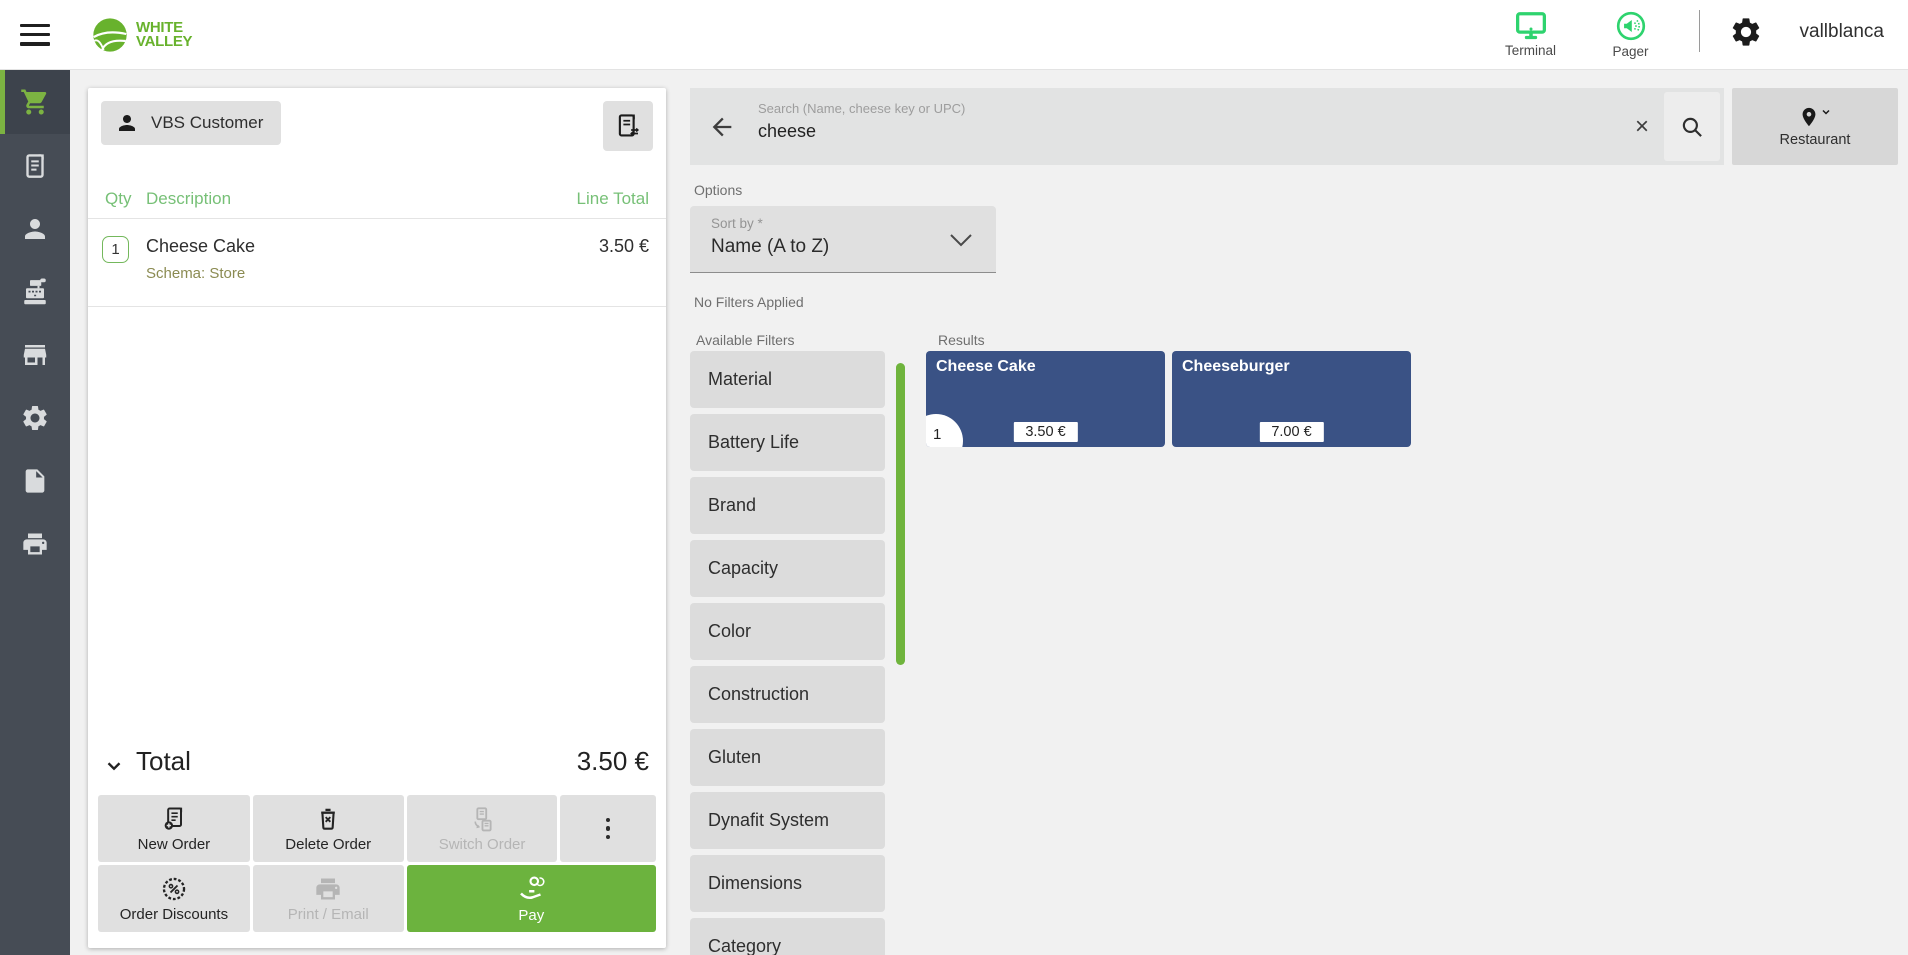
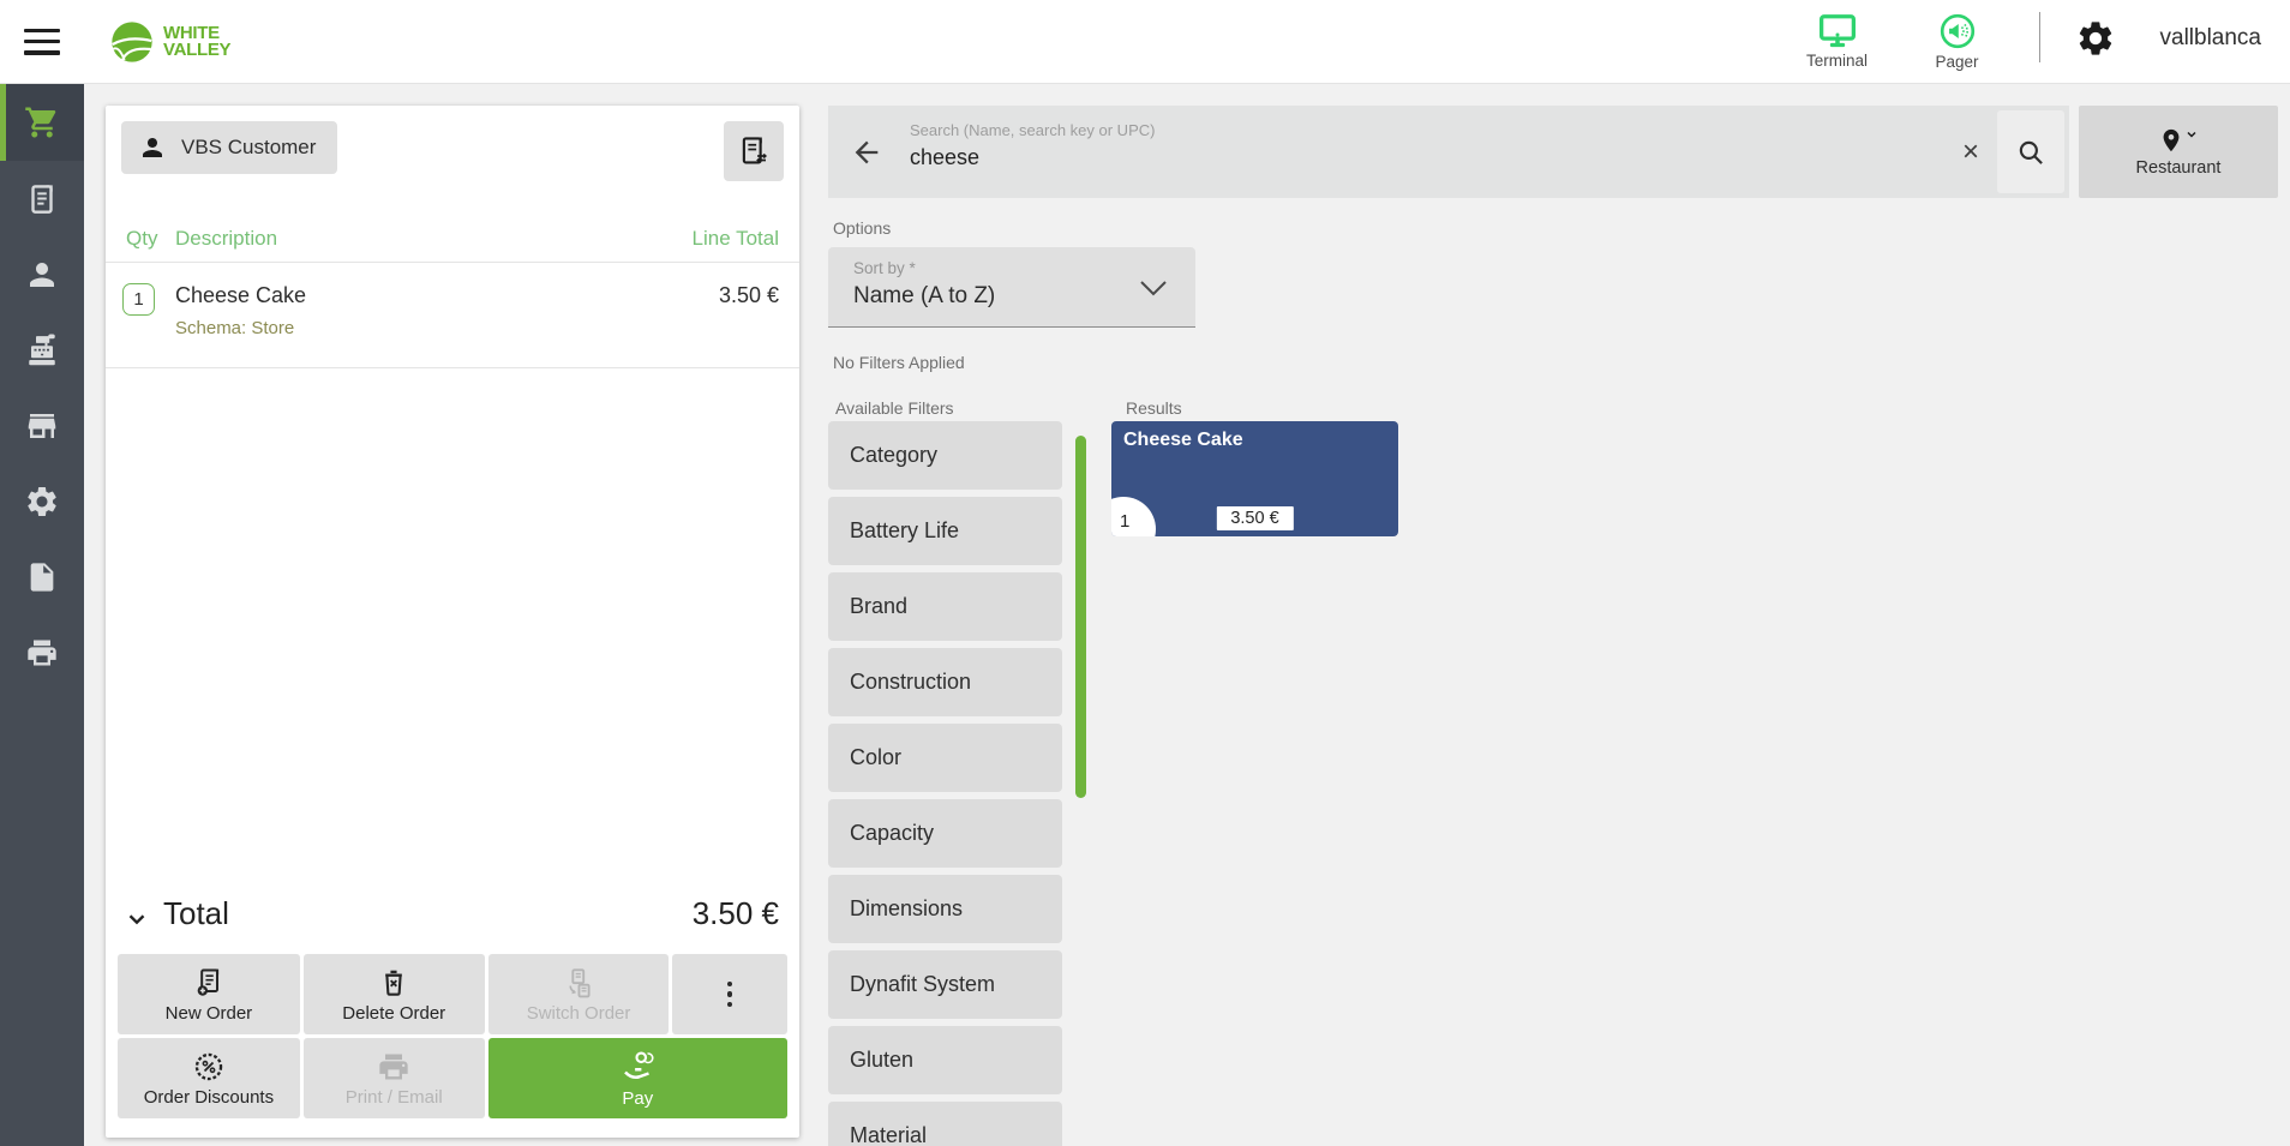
  WHITE
  VALLEY
  Terminal
  Pager
  vallblanca
  VBS Customer
  Qty
  Description
  Line Total
  1
  Cheese Cake
  3.50 €
  Schema: Store
  Total
  3.50 €
  New Order
  Delete Order
  Switch Order
  Order Discounts
  Print / Email
  Pay
- Search (Name, cheese key or UPC)
+ Search (Name, search key or UPC)
  cheese
  ×
  Restaurant
  Options
  Sort by *
  Name (A to Z)
  No Filters Applied
  Available Filters
- Material
+ Category
  Battery Life
  Brand
- Capacity
+ Construction
  Color
- Construction
+ Capacity
- Gluten
+ Dimensions
  Dynafit System
- Dimensions
+ Gluten
- Category
+ Material
  Results
  Cheese Cake
  3.50 €
  1
- Cheeseburger
- 7.00 €
